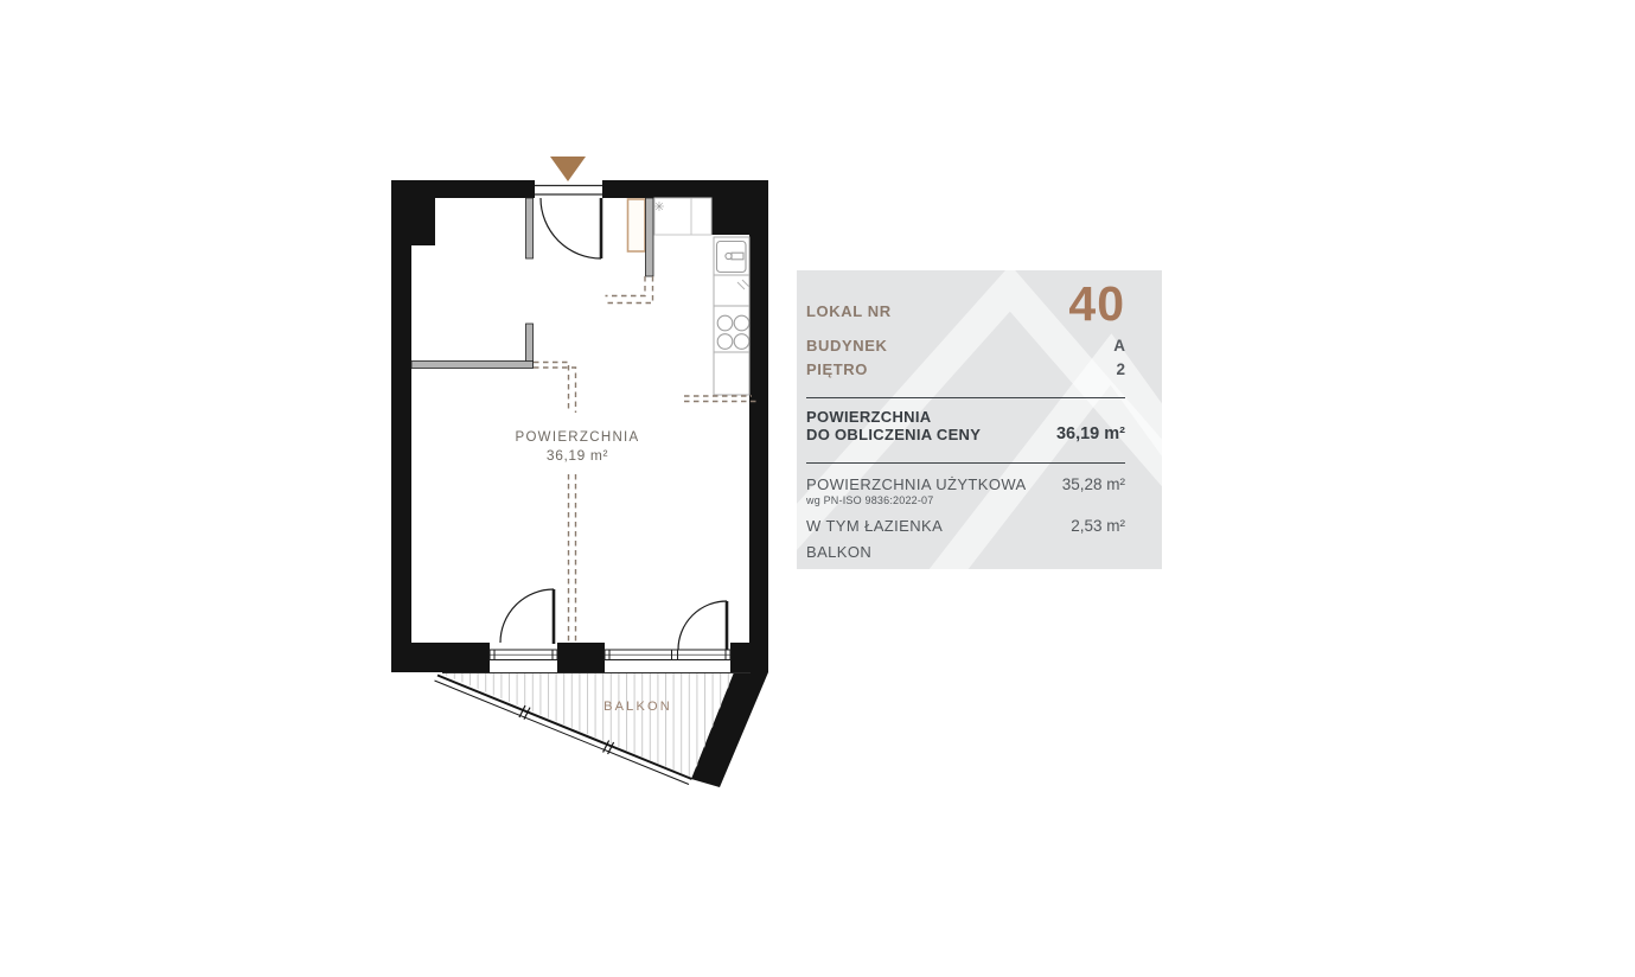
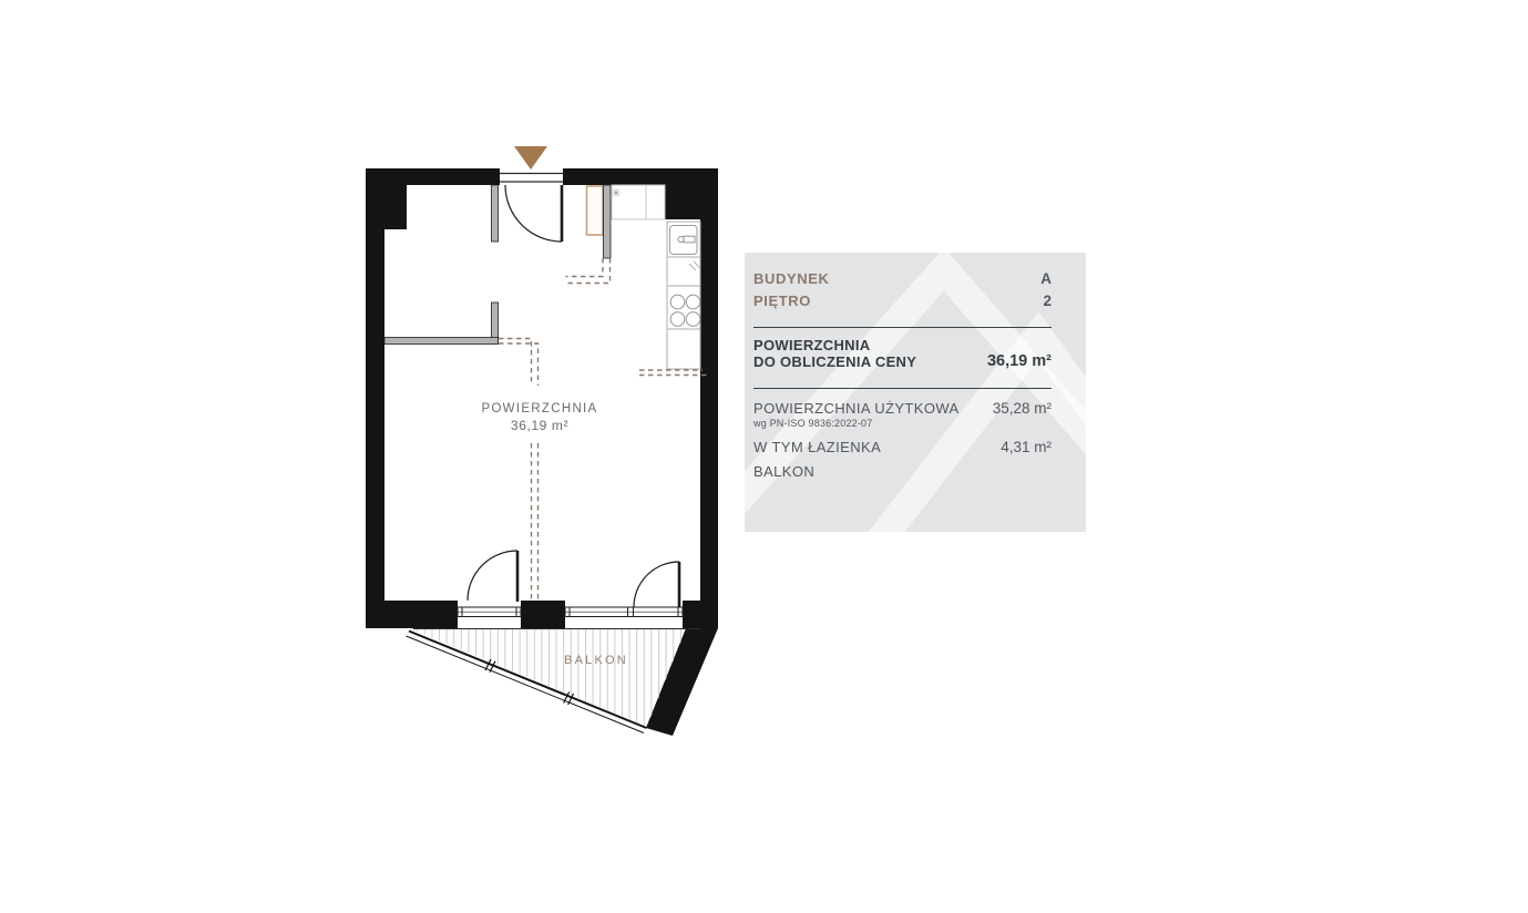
  ✳
  BALKON
  POWIERZCHNIA
  36,19 m²
- LOKAL NR
- 40
  BUDYNEK
  A
  PIĘTRO
  2
  POWIERZCHNIA
  DO OBLICZENIA CENY
  36,19 m²
  POWIERZCHNIA UŻYTKOWA
  35,28 m²
  wg PN-ISO 9836:2022-07
  W TYM ŁAZIENKA
- 2,53 m²
+ 4,31 m²
  BALKON
